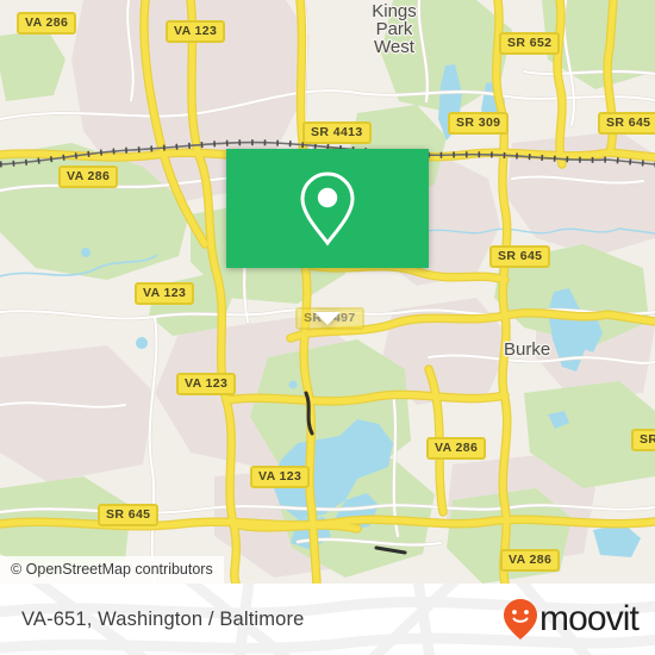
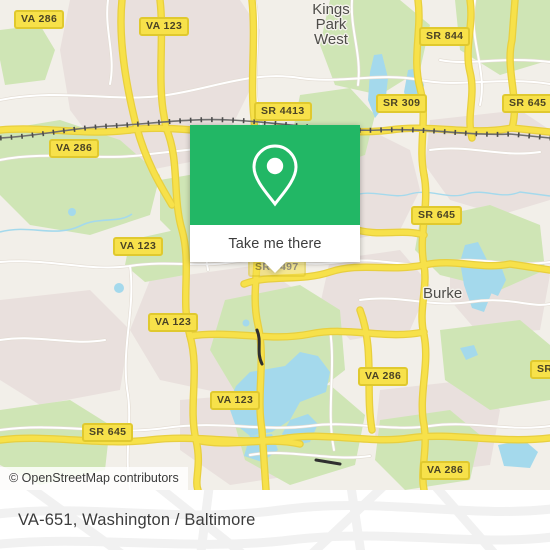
  Kings
  Park
  West
  Burke
  VA 286
  VA 123
- SR 652
+ SR 844
  SR 309
  SR 645
  SR 4413
  VA 286
  SR 645
  VA 123
  SR 7497
  VA 123
  VA 286
  SR
  VA 123
  SR 645
  VA 286
  © OpenStreetMap contributors
+ Take me there
  VA-651, Washington / Baltimore
- moovit
